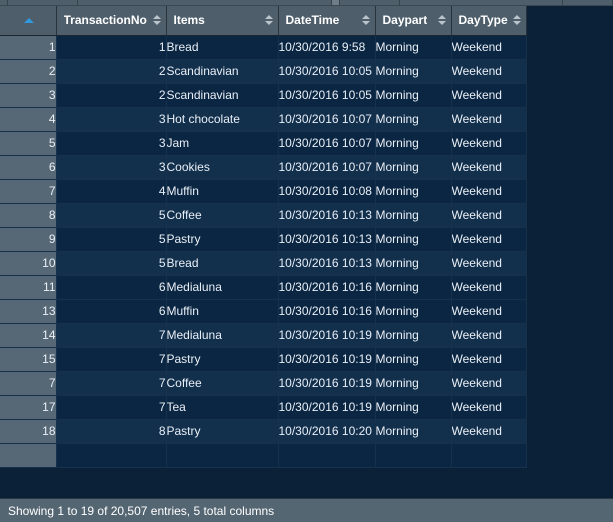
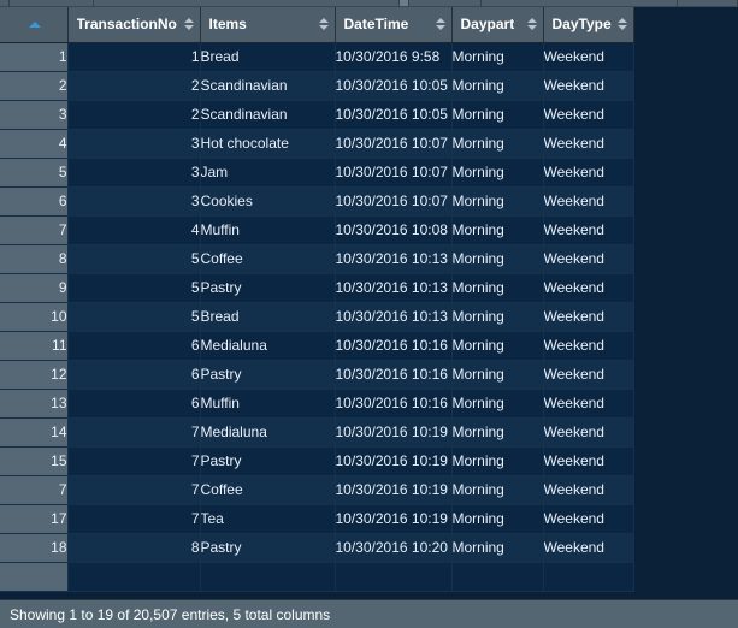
  	TransactionNo	Items	DateTime	Daypart	DayType
  1	1	Bread	10/30/2016 9:58	Morning	Weekend
  2	2	Scandinavian	10/30/2016 10:05	Morning	Weekend
  3	2	Scandinavian	10/30/2016 10:05	Morning	Weekend
  4	3	Hot chocolate	10/30/2016 10:07	Morning	Weekend
  5	3	Jam	10/30/2016 10:07	Morning	Weekend
  6	3	Cookies	10/30/2016 10:07	Morning	Weekend
  7	4	Muffin	10/30/2016 10:08	Morning	Weekend
  8	5	Coffee	10/30/2016 10:13	Morning	Weekend
  9	5	Pastry	10/30/2016 10:13	Morning	Weekend
  10	5	Bread	10/30/2016 10:13	Morning	Weekend
  11	6	Medialuna	10/30/2016 10:16	Morning	Weekend
+ 12	6	Pastry	10/30/2016 10:16	Morning	Weekend
  13	6	Muffin	10/30/2016 10:16	Morning	Weekend
  14	7	Medialuna	10/30/2016 10:19	Morning	Weekend
  15	7	Pastry	10/30/2016 10:19	Morning	Weekend
  7	7	Coffee	10/30/2016 10:19	Morning	Weekend
  17	7	Tea	10/30/2016 10:19	Morning	Weekend
  18	8	Pastry	10/30/2016 10:20	Morning	Weekend
  Showing 1 to 19 of 20,507 entries, 5 total columns
